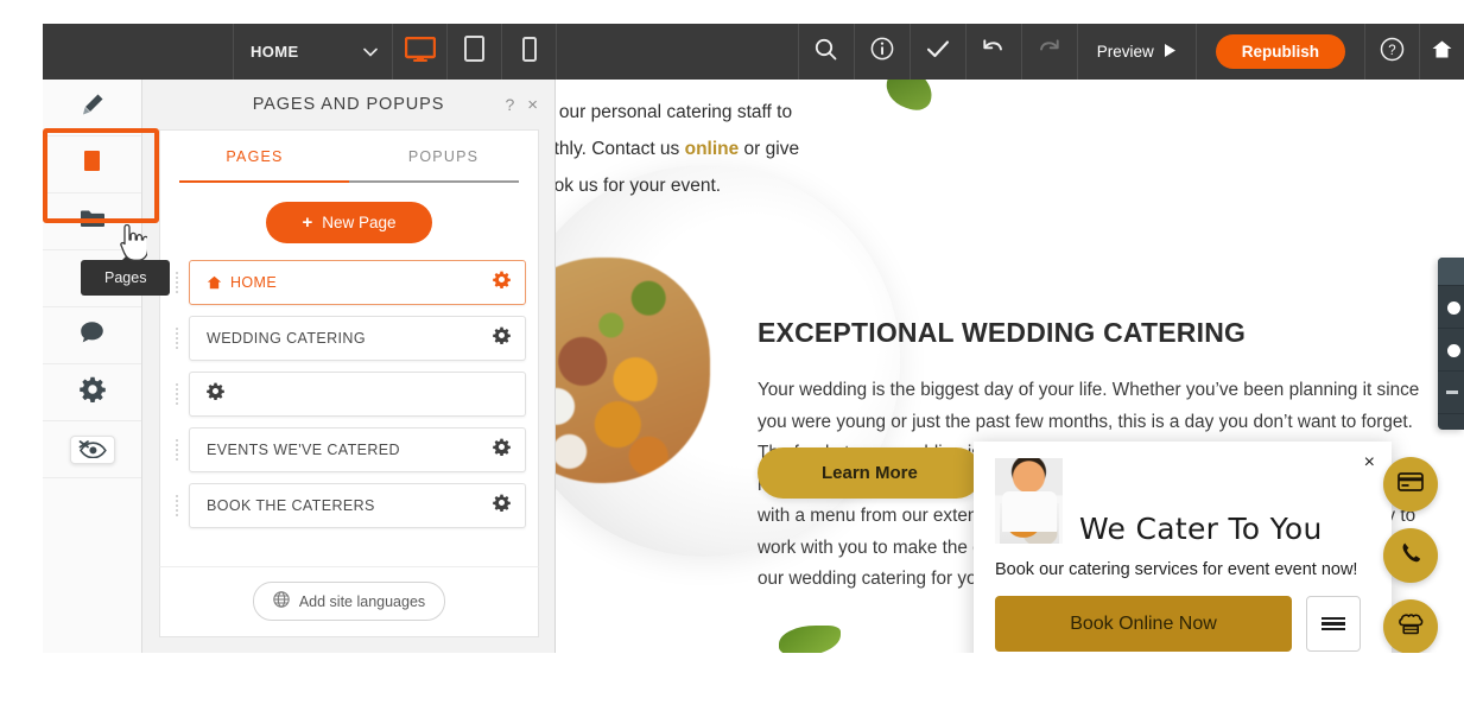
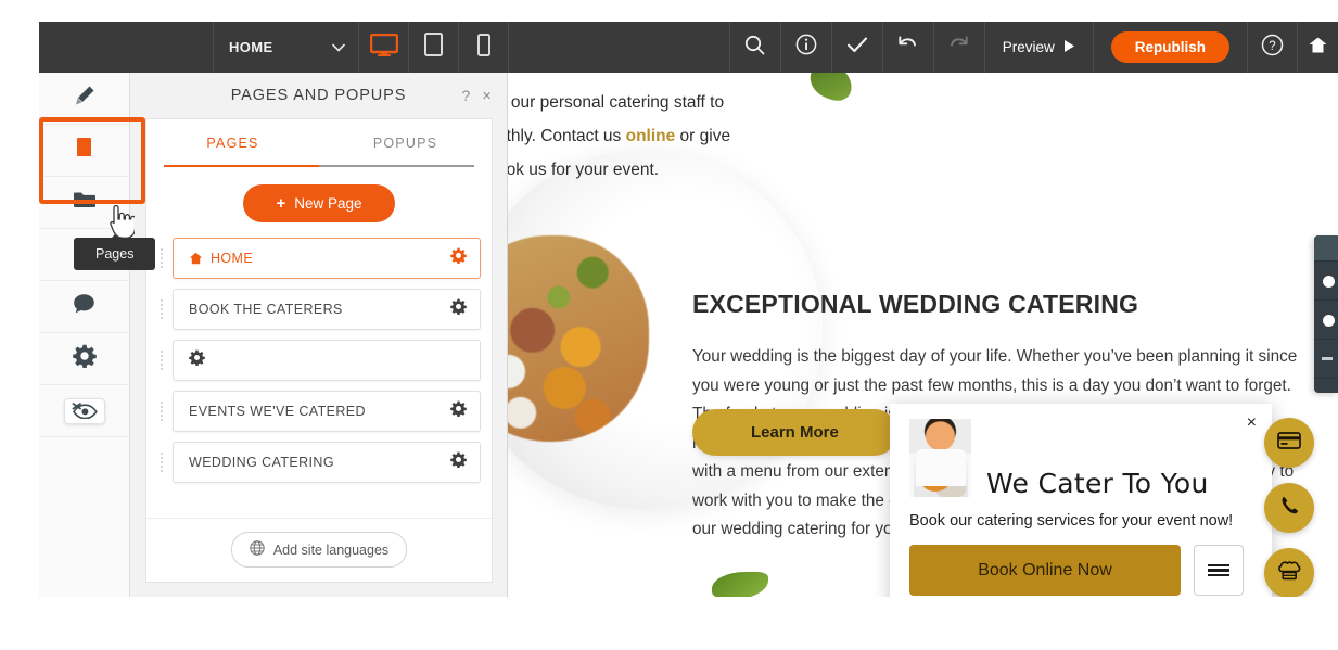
  HOME
  Preview
  Republish
  ?
  our personal catering staff to
  thly. Contact us online or give
  ok us for your event.
  EXCEPTIONAL WEDDING CATERING
  Learn More
  ×
  We Cater To You
- Book our catering services for event event now!
+ Book our catering services for your event now!
  Book Online Now
  PAGES AND POPUPS
  ?
  ×
  PAGES
  POPUPS
  +
  New Page
  HOME
- WEDDING CATERING
+ BOOK THE CATERERS
  EVENTS WE'VE CATERED
- BOOK THE CATERERS
+ WEDDING CATERING
  Add site languages
  Pages
